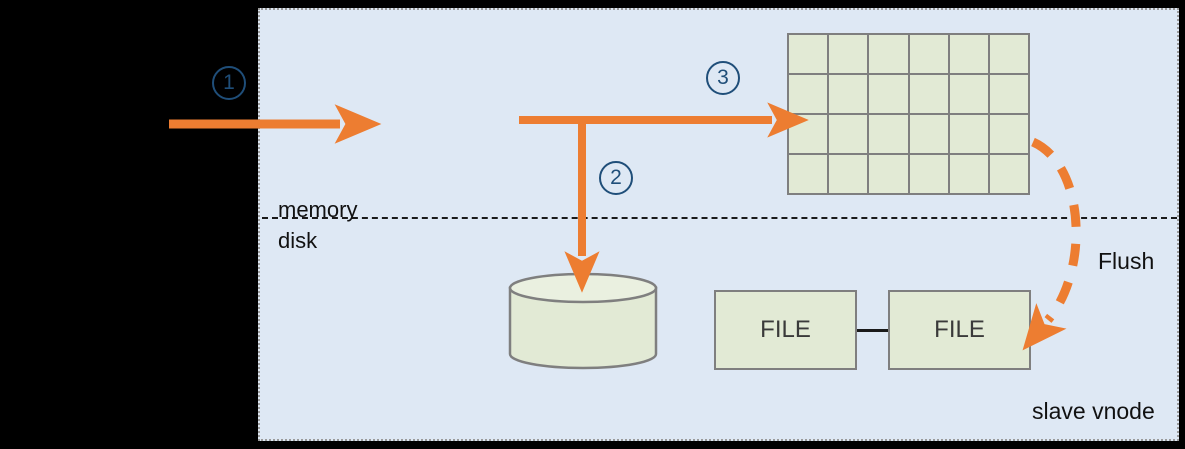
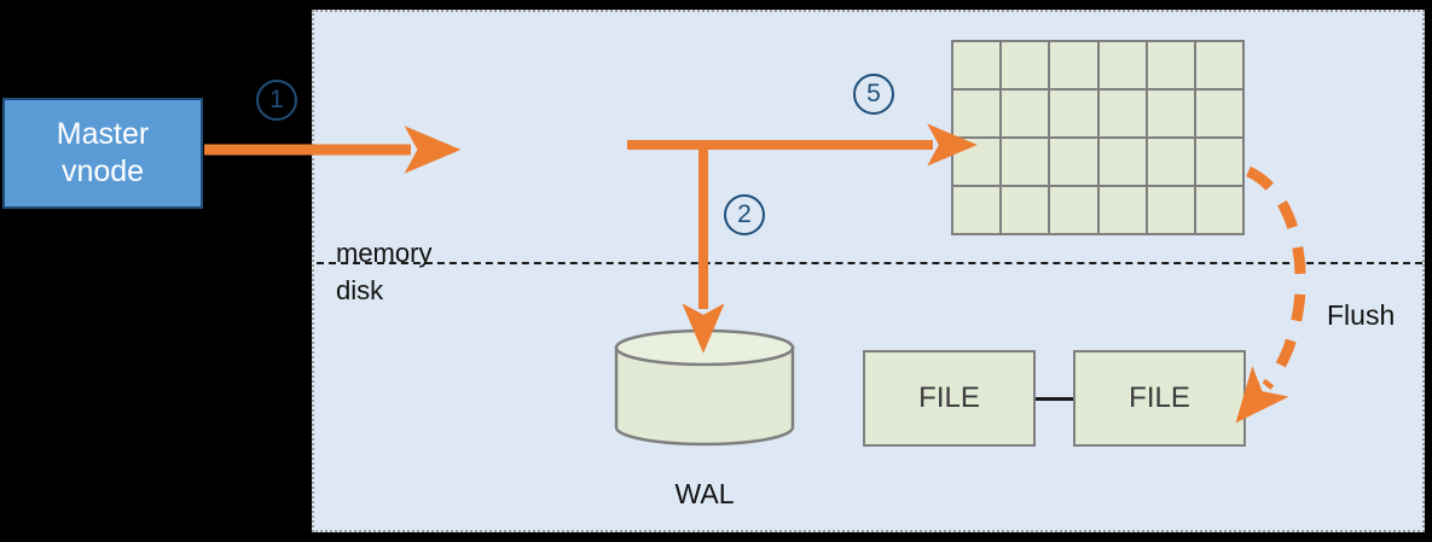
  memory
  disk
+ Master
+ vnode
+ WAL
  FILE
  FILE
  1
  2
- 3
+ 5
  Flush
- slave vnode
